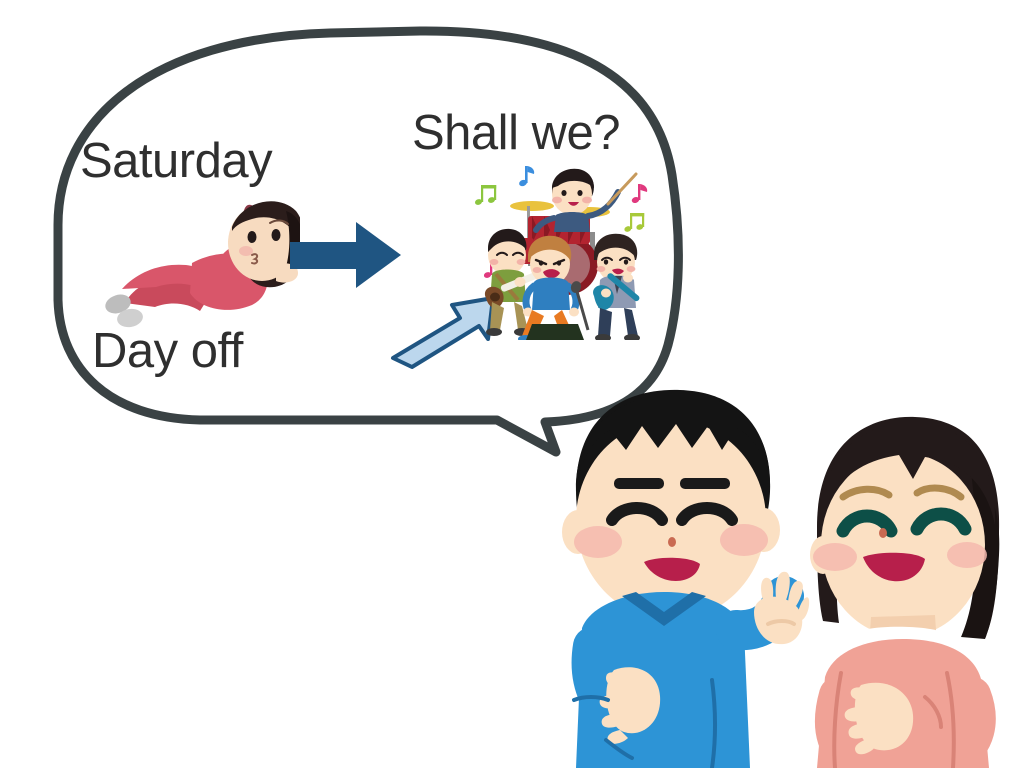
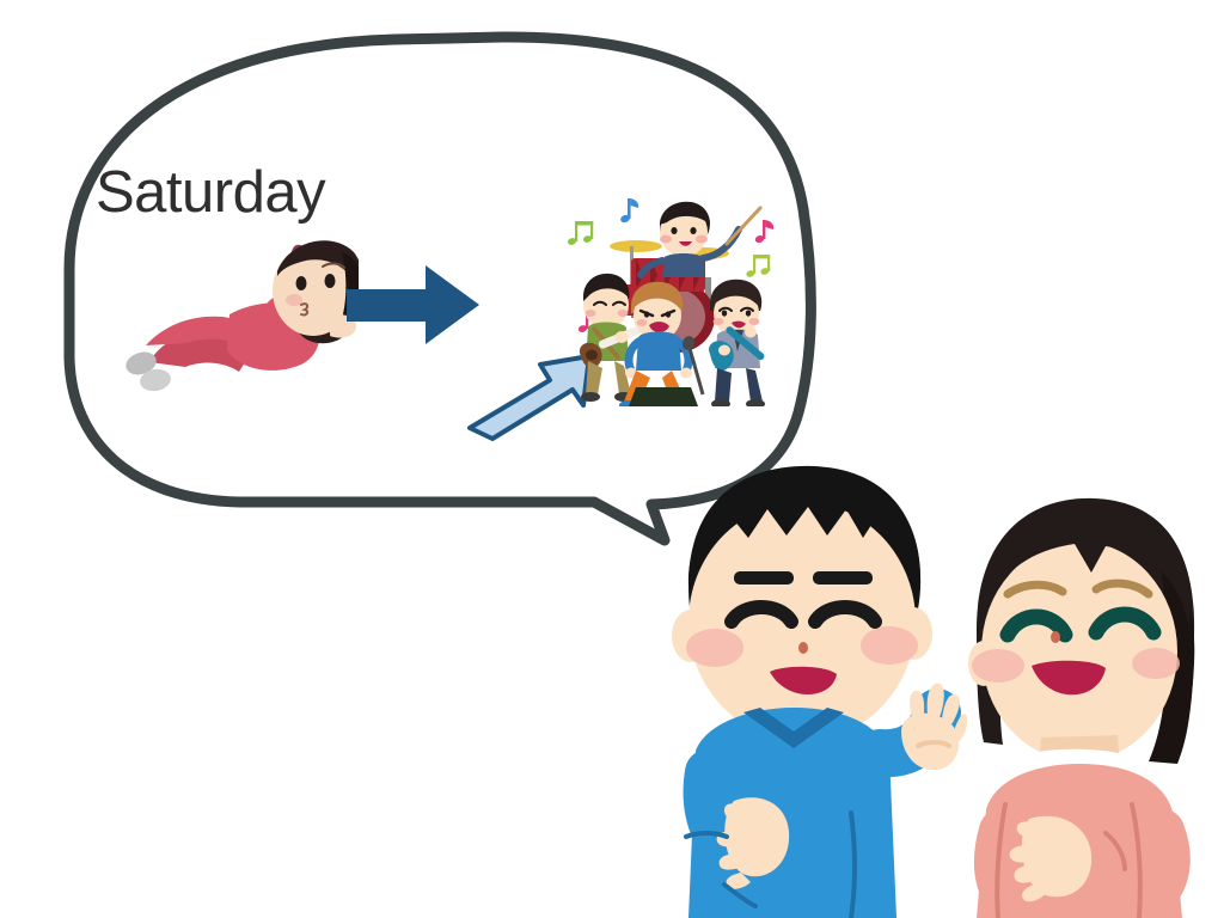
  Saturday
- Day off
- Shall we?
